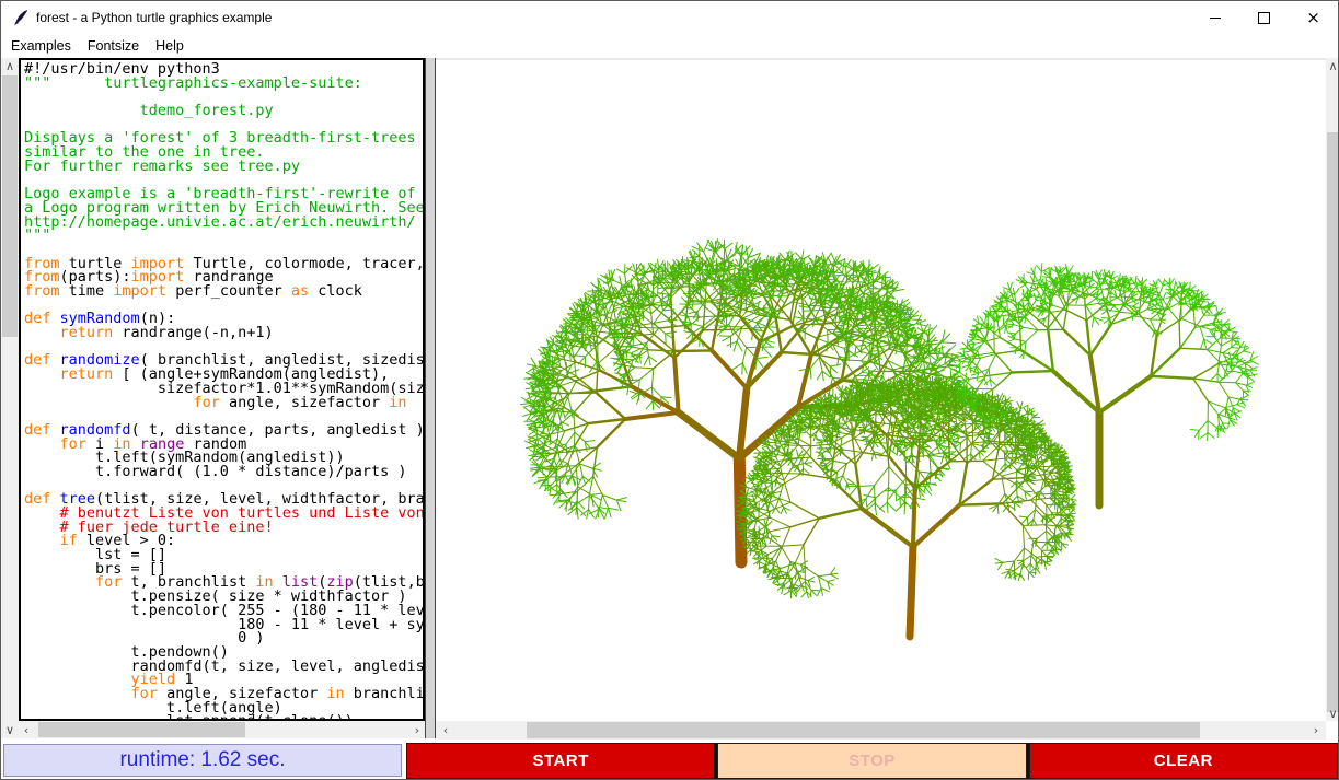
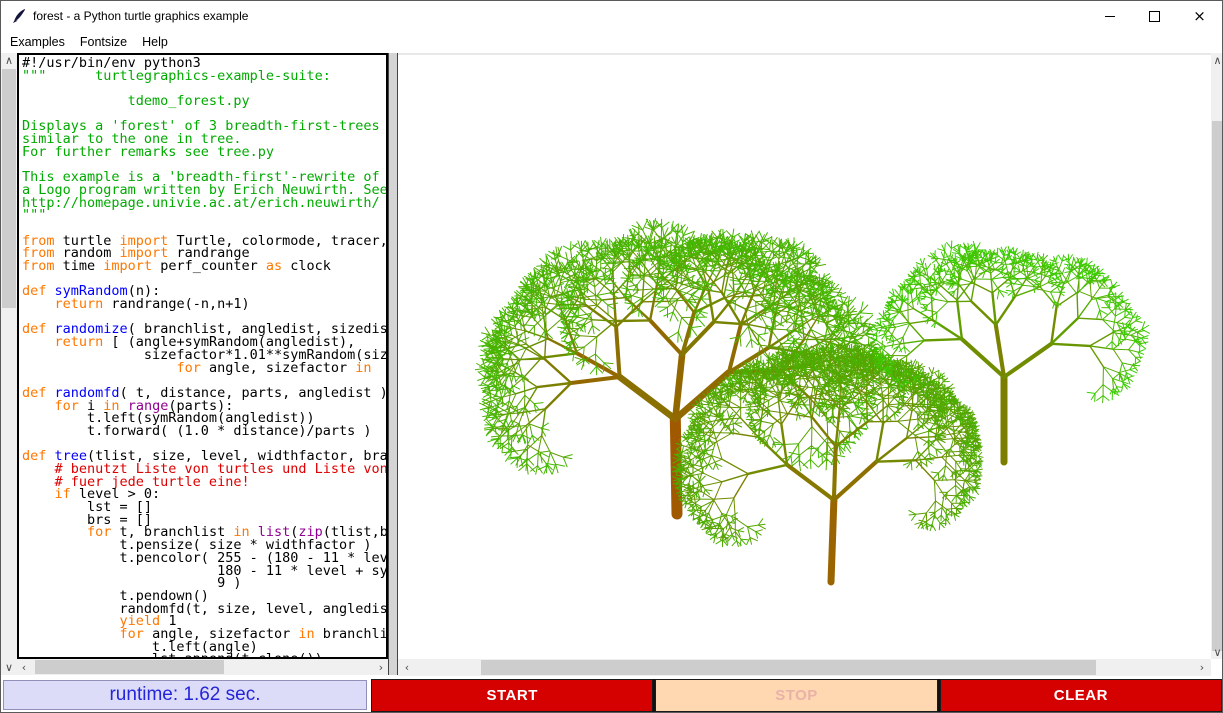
  forest - a Python turtle graphics example
  ×
  Examples
  Fontsize
  Help
  ∧
  ∨
  #!/usr/bin/env python3
  """ turtlegraphics-example-suite:
  tdemo_forest.py
  Displays a 'forest' of 3 breadth-first-trees
  similar to the one in tree.
  For further remarks see tree.py
- Logo example is a 'breadth-first'-rewrite of
+ This example is a 'breadth-first'-rewrite of
  a Logo program written by Erich Neuwirth. See
  http://homepage.univie.ac.at/erich.neuwirth/
  """
  from turtle import Turtle, colormode, tracer,
- from(parts):import randrange
+ from random import randrange
  from time import perf_counter as clock
  def symRandom(n):
  return randrange(-n,n+1)
  def randomize( branchlist, angledist, sizedis
  return [ (angle+symRandom(angledist),
  sizefactor*1.01**symRandom(siz
  for angle, sizefactor in
  def randomfd( t, distance, parts, angledist )
- for i in range random
+ for i in range(parts):
  t.left(symRandom(angledist))
  t.forward( (1.0 * distance)/parts )
  def tree(tlist, size, level, widthfactor, bra
  # benutzt Liste von turtles und Liste von
  # fuer jede turtle eine!
  if level > 0:
  lst = []
  brs = []
  for t, branchlist in list(zip(tlist,b
  t.pensize( size * widthfactor )
  t.pencolor( 255 - (180 - 11 * lev
  180 - 11 * level + sy
- 0 )
+ 9 )
  t.pendown()
  randomfd(t, size, level, angledis
  yield 1
  for angle, sizefactor in branchli
  t.left(angle)
  ‹
  ›
  ∧
  ∨
  ‹
  ›
  runtime: 1.62 sec.
  START
  STOP
  CLEAR
